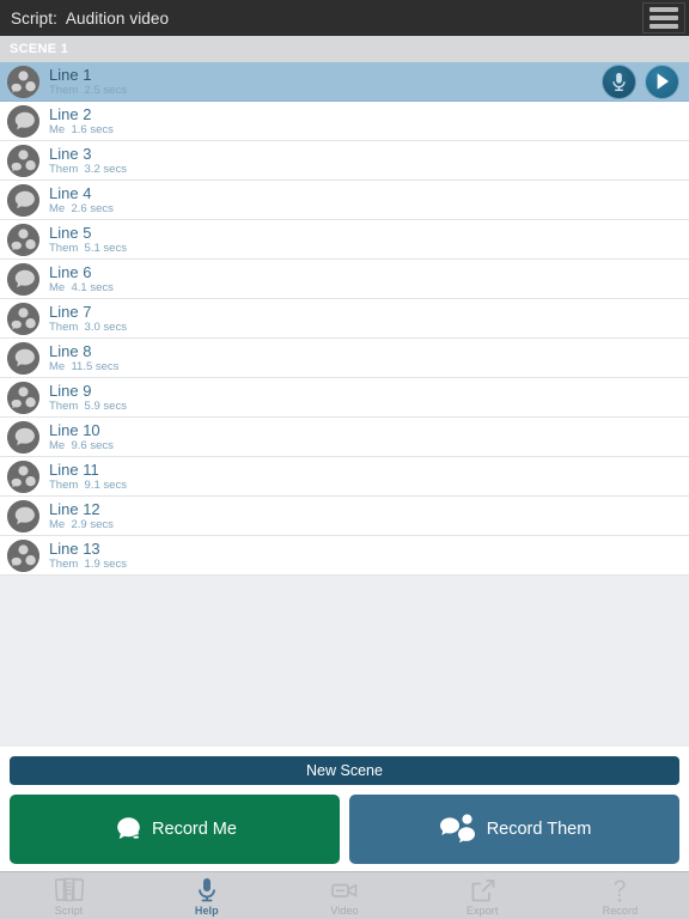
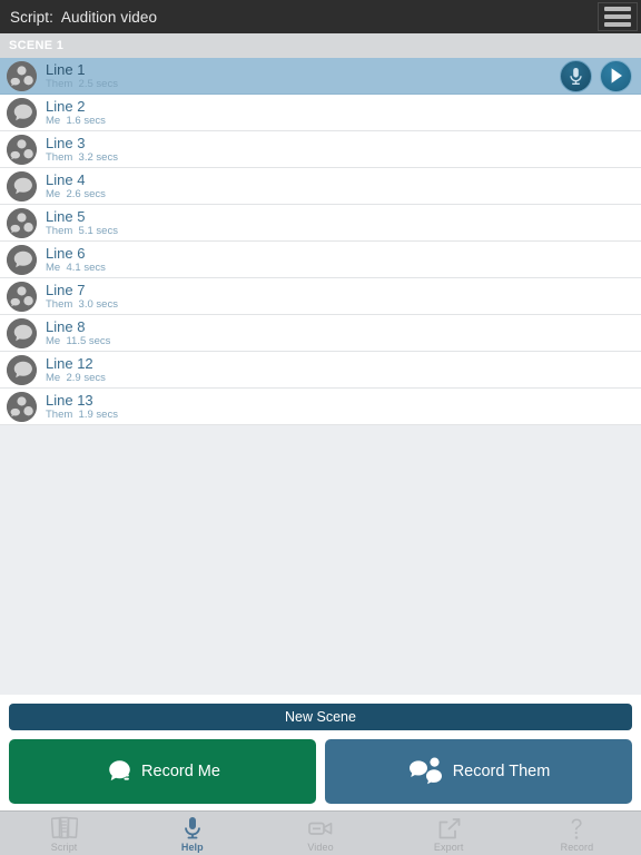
  Script: Audition video
  SCENE 1
  Line 1
  Them 2.5 secs
  Line 2
  Me 1.6 secs
  Line 3
  Them 3.2 secs
  Line 4
  Me 2.6 secs
  Line 5
  Them 5.1 secs
  Line 6
  Me 4.1 secs
  Line 7
  Them 3.0 secs
  Line 8
  Me 11.5 secs
- Line 9
- Them 5.9 secs
- Line 10
- Me 9.6 secs
- Line 11
- Them 9.1 secs
  Line 12
  Me 2.9 secs
  Line 13
  Them 1.9 secs
  New Scene
  Record Me
  Record Them
  Script
  Help
  Video
  Export
  ?
  Record
